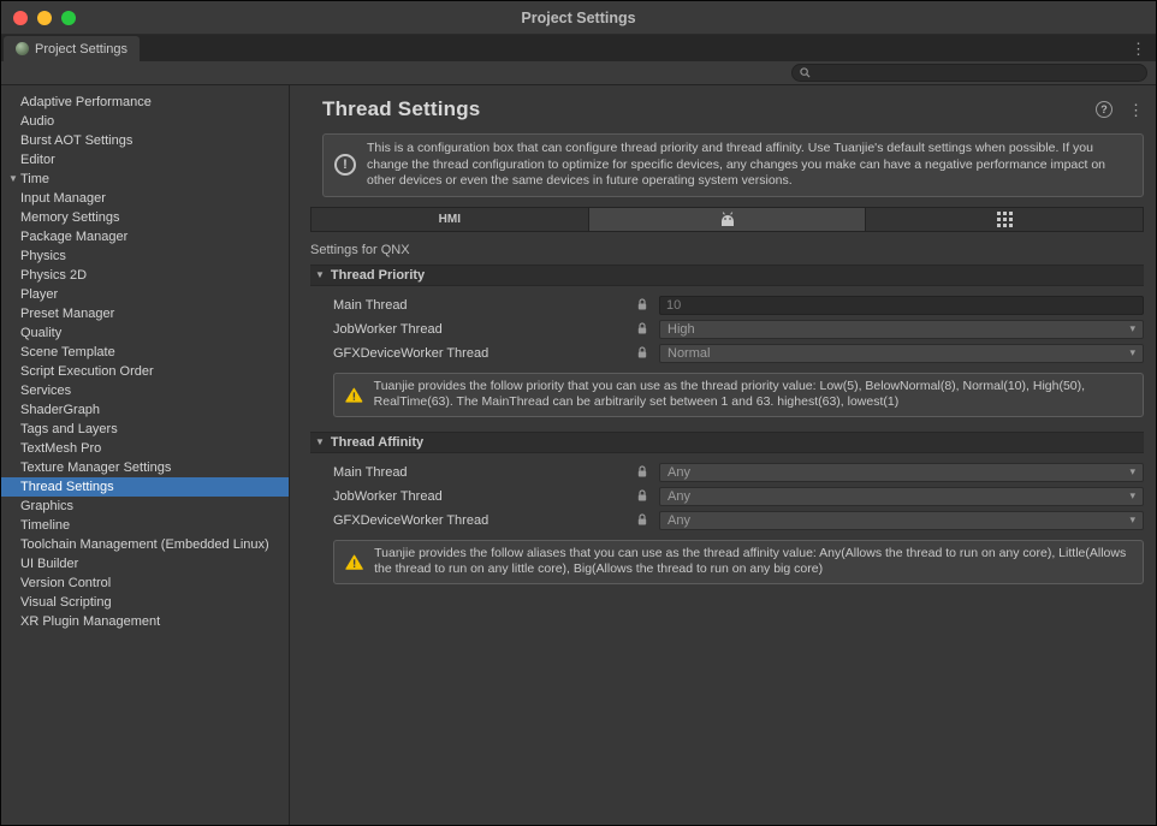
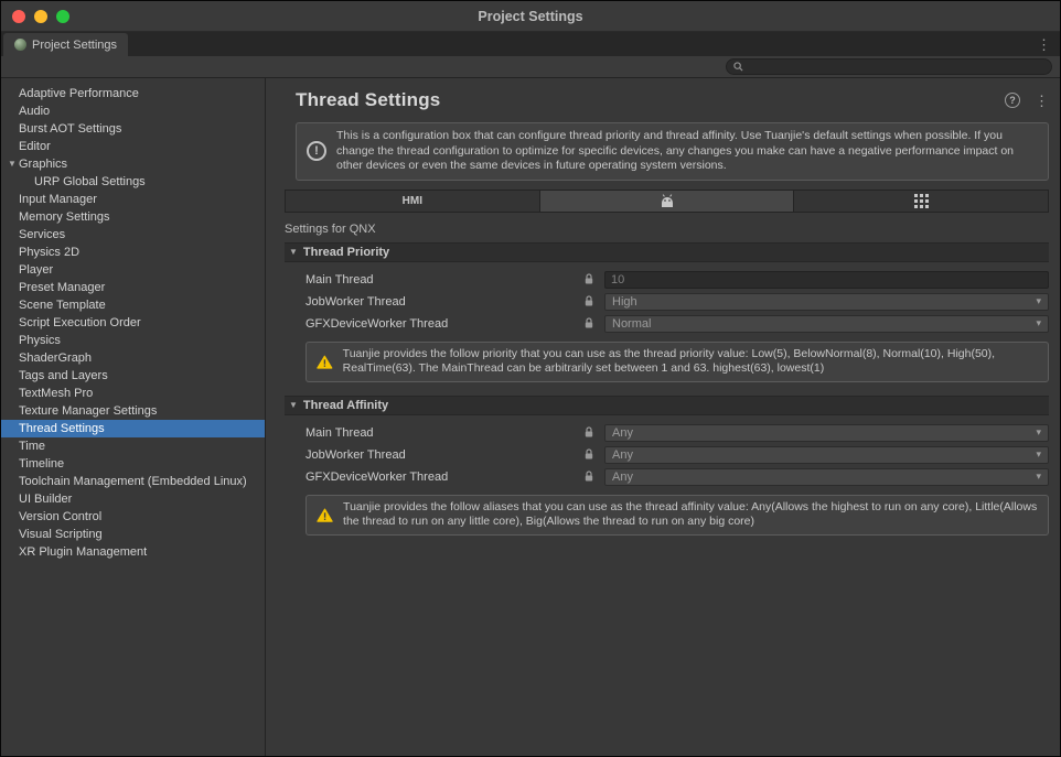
  Project Settings
  Project Settings
  ⋮
  Adaptive Performance
  Audio
  Burst AOT Settings
  Editor
  ▼
- Time
+ Graphics
+ URP Global Settings
  Input Manager
  Memory Settings
- Package Manager
- Physics
+ Services
  Physics 2D
  Player
  Preset Manager
- Quality
  Scene Template
  Script Execution Order
- Services
+ Physics
  ShaderGraph
  Tags and Layers
  TextMesh Pro
  Texture Manager Settings
  Thread Settings
- Graphics
+ Time
  Timeline
  Toolchain Management (Embedded Linux)
  UI Builder
  Version Control
  Visual Scripting
  XR Plugin Management
  Thread Settings
  ?
  ⋮
  !
  This is a configuration box that can configure thread priority and thread affinity. Use Tuanjie's default settings when possible. If you change the thread configuration to optimize for specific devices, any changes you make can have a negative performance impact on other devices or even the same devices in future operating system versions.
  HMI
  Settings for QNX
  ▼
  Thread Priority
  Main Thread
  10
  JobWorker Thread
  High
  ▾
  GFXDeviceWorker Thread
  Normal
  ▾
  Tuanjie provides the follow priority that you can use as the thread priority value: Low(5), BelowNormal(8), Normal(10), High(50), RealTime(63). The MainThread can be arbitrarily set between 1 and 63. highest(63), lowest(1)
  ▼
  Thread Affinity
  Main Thread
  Any
  ▾
  JobWorker Thread
  Any
  ▾
  GFXDeviceWorker Thread
  Any
  ▾
- Tuanjie provides the follow aliases that you can use as the thread affinity value: Any(Allows the thread to run on any core), Little(Allows the thread to run on any little core), Big(Allows the thread to run on any big core)
+ Tuanjie provides the follow aliases that you can use as the thread affinity value: Any(Allows the highest to run on any core), Little(Allows the thread to run on any little core), Big(Allows the thread to run on any big core)
